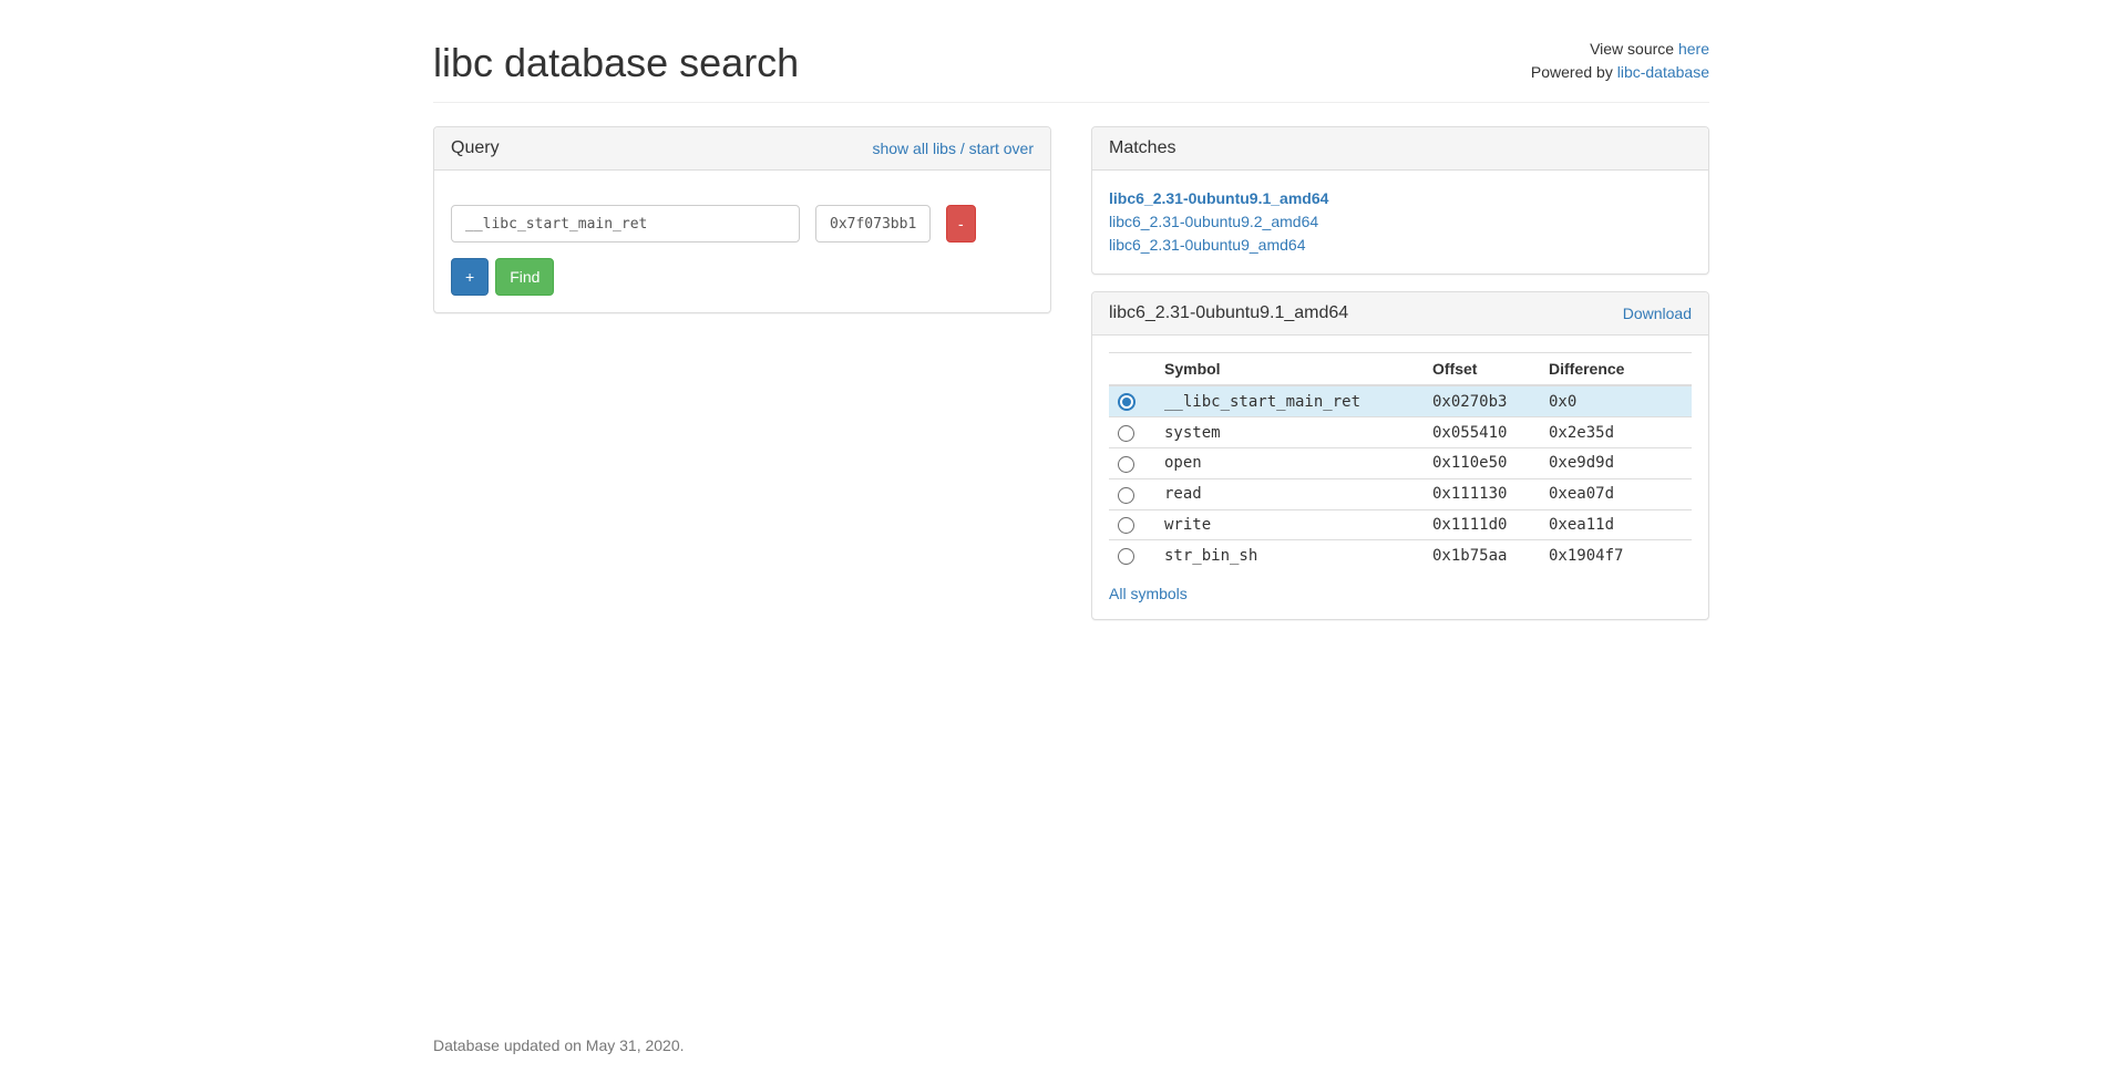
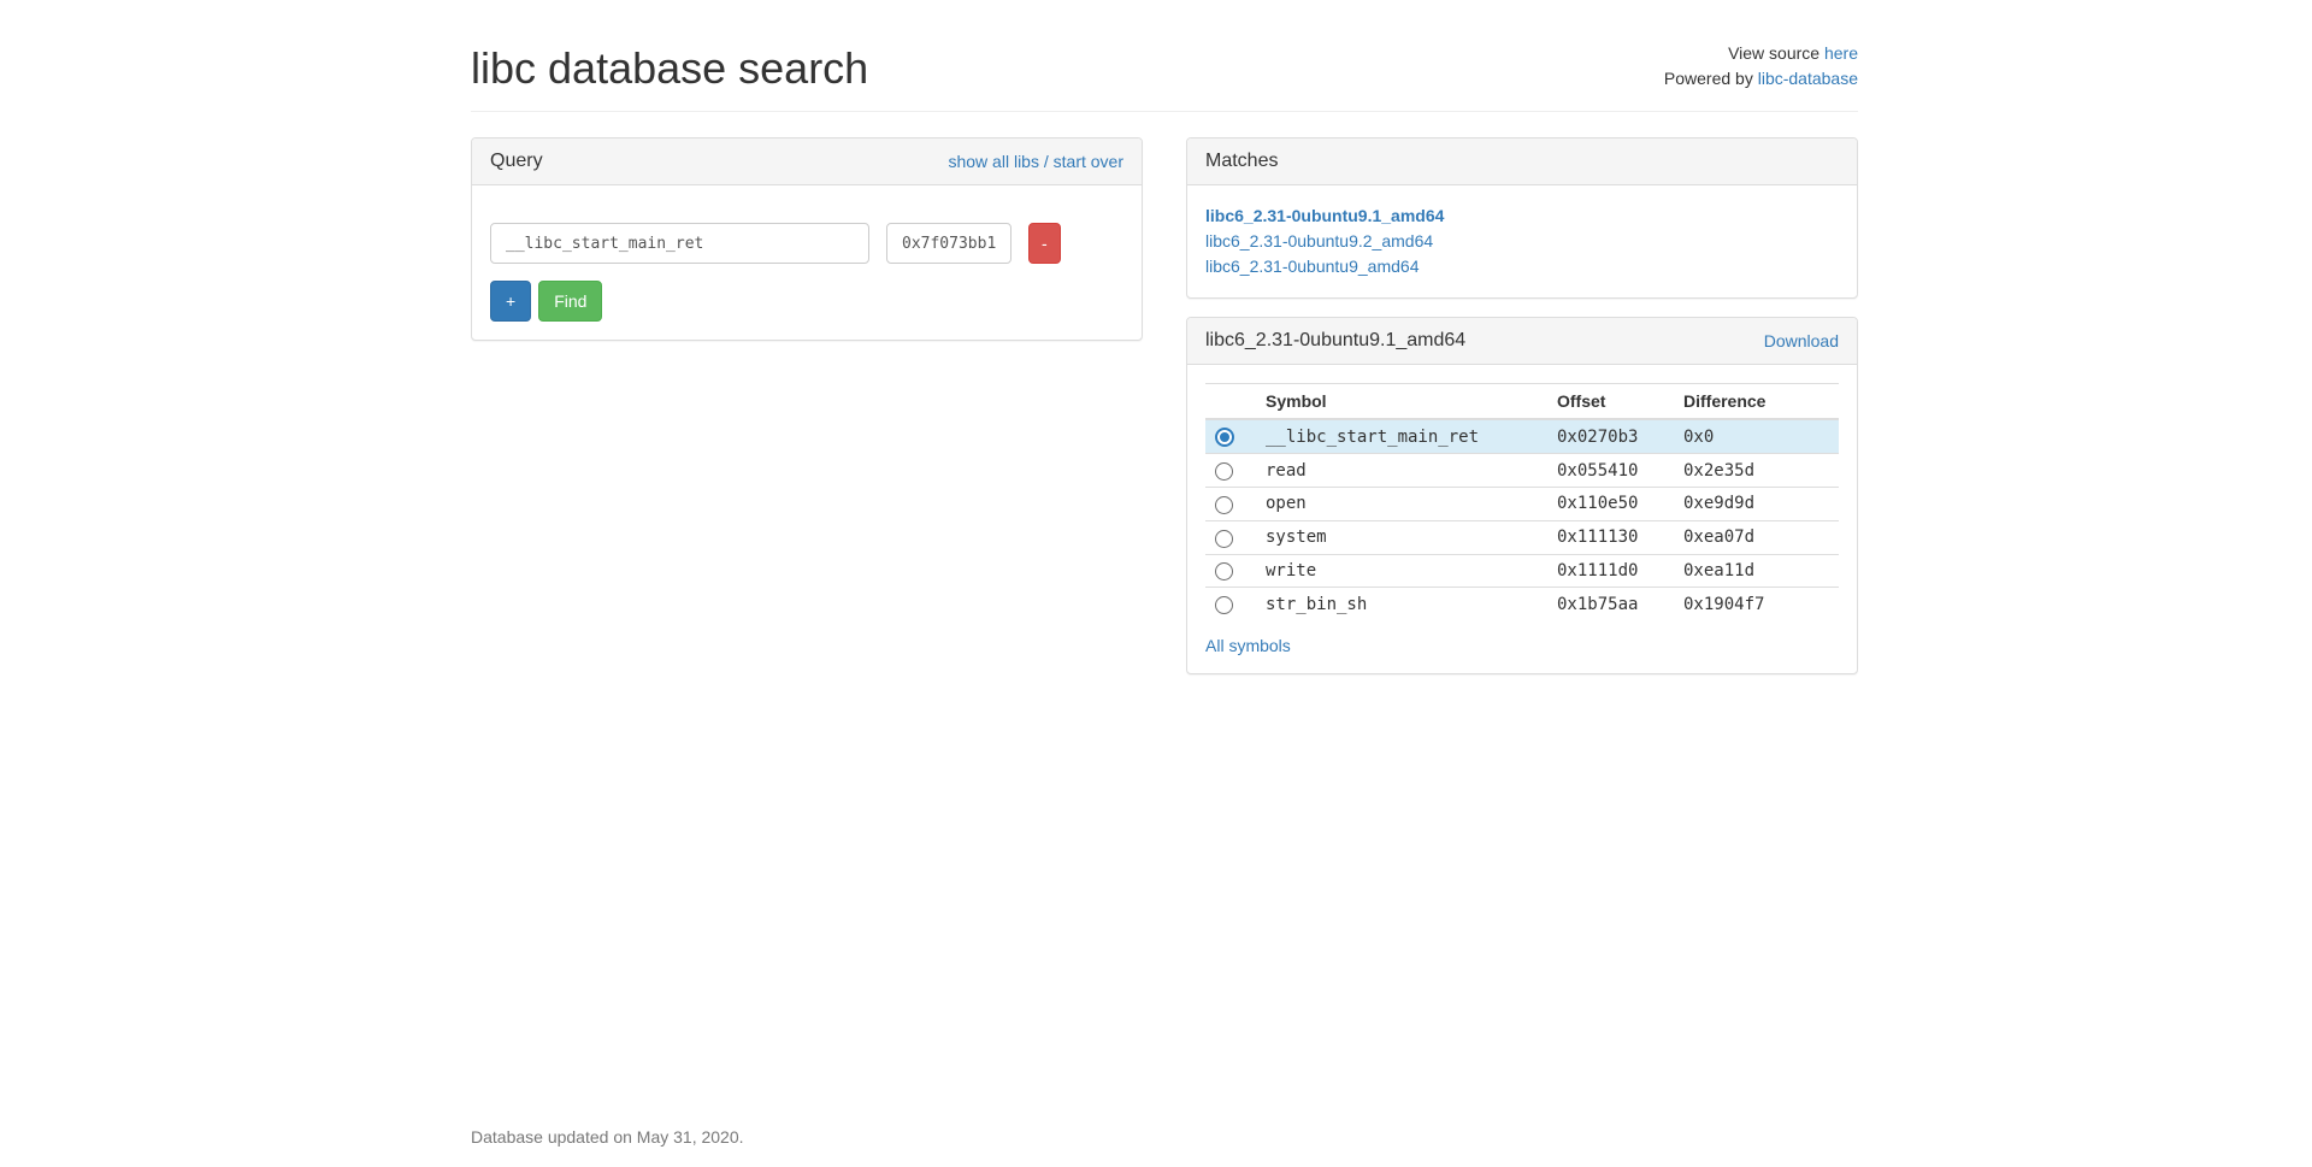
  libc database search
  View source here
  Powered by libc-database
  Query
  show all libs / start over
  __libc_start_main_ret
  0x7f073bb1
  -
  +
  Find
  Matches
  libc6_2.31-0ubuntu9.1_amd64
  libc6_2.31-0ubuntu9.2_amd64
  libc6_2.31-0ubuntu9_amd64
  libc6_2.31-0ubuntu9.1_amd64
  Download
  	Symbol	Offset	Difference
  	__libc_start_main_ret	0x0270b3	0x0
- 	system	0x055410	0x2e35d
+ 	read	0x055410	0x2e35d
  	open	0x110e50	0xe9d9d
- 	read	0x111130	0xea07d
+ 	system	0x111130	0xea07d
  	write	0x1111d0	0xea11d
  	str_bin_sh	0x1b75aa	0x1904f7
  All symbols
  Database updated on May 31, 2020.
